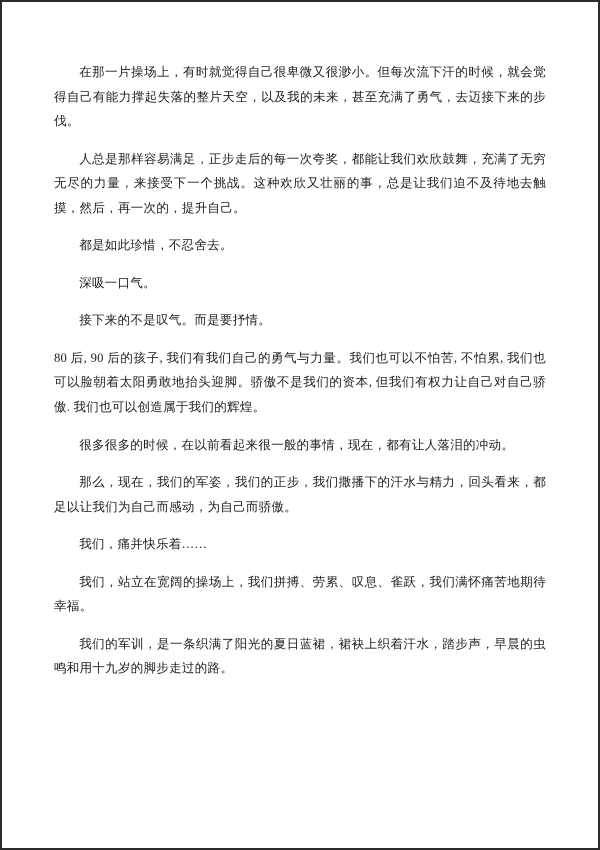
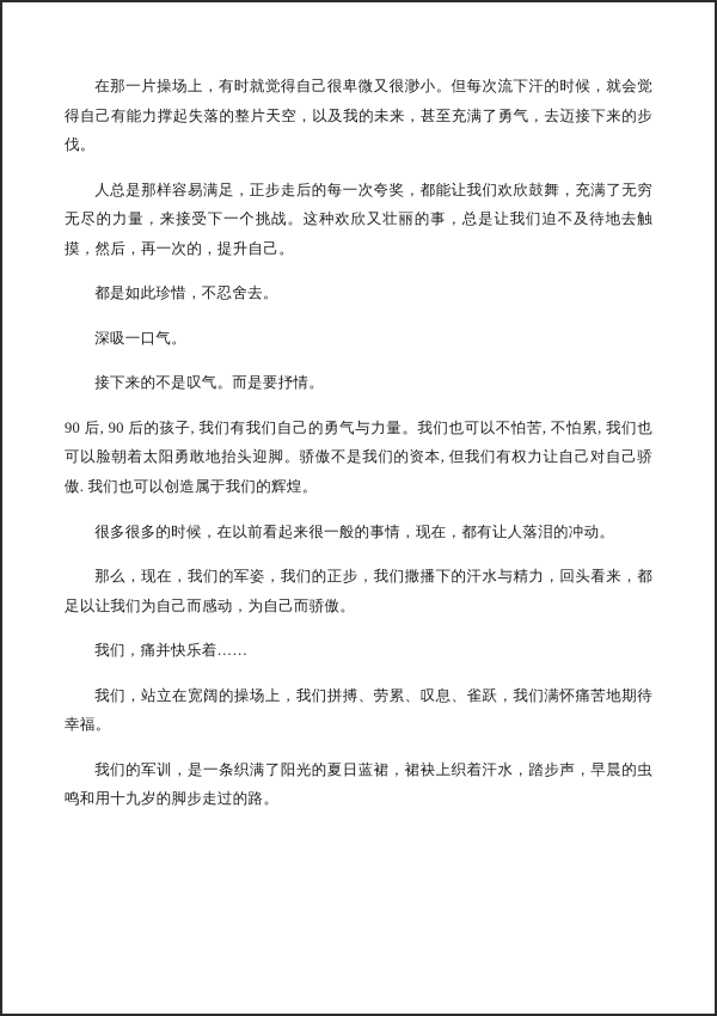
  在那一片操场上，有时就觉得自己很卑微又很渺小。但每次流下汗的时候，就会觉得自己有能力撑起失落的整片天空，以及我的未来，甚至充满了勇气，去迈接下来的步伐。
  人总是那样容易满足，正步走后的每一次夸奖，都能让我们欢欣鼓舞，充满了无穷无尽的力量，来接受下一个挑战。这种欢欣又壮丽的事，总是让我们迫不及待地去触摸，然后，再一次的，提升自己。
  都是如此珍惜，不忍舍去。
  深吸一口气。
  接下来的不是叹气。而是要抒情。
- 80 后, 90 后的孩子, 我们有我们自己的勇气与力量。我们也可以不怕苦, 不怕累, 我们也可以脸朝着太阳勇敢地抬头迎脚。骄傲不是我们的资本, 但我们有权力让自己对自己骄傲. 我们也可以创造属于我们的辉煌。
+ 90 后, 90 后的孩子, 我们有我们自己的勇气与力量。我们也可以不怕苦, 不怕累, 我们也可以脸朝着太阳勇敢地抬头迎脚。骄傲不是我们的资本, 但我们有权力让自己对自己骄傲. 我们也可以创造属于我们的辉煌。
  很多很多的时候，在以前看起来很一般的事情，现在，都有让人落泪的冲动。
  那么，现在，我们的军姿，我们的正步，我们撒播下的汗水与精力，回头看来，都足以让我们为自己而感动，为自己而骄傲。
  我们，痛并快乐着……
  我们，站立在宽阔的操场上，我们拼搏、劳累、叹息、雀跃，我们满怀痛苦地期待幸福。
  我们的军训，是一条织满了阳光的夏日蓝裙，裙袂上织着汗水，踏步声，早晨的虫鸣和用十九岁的脚步走过的路。
